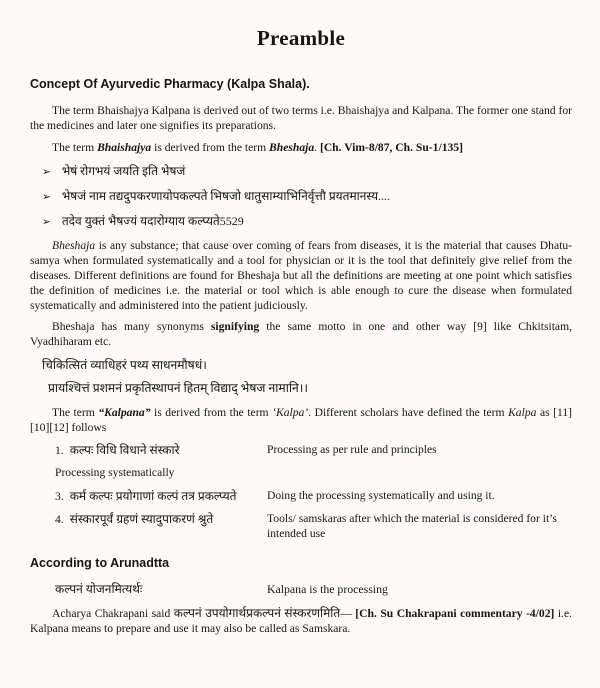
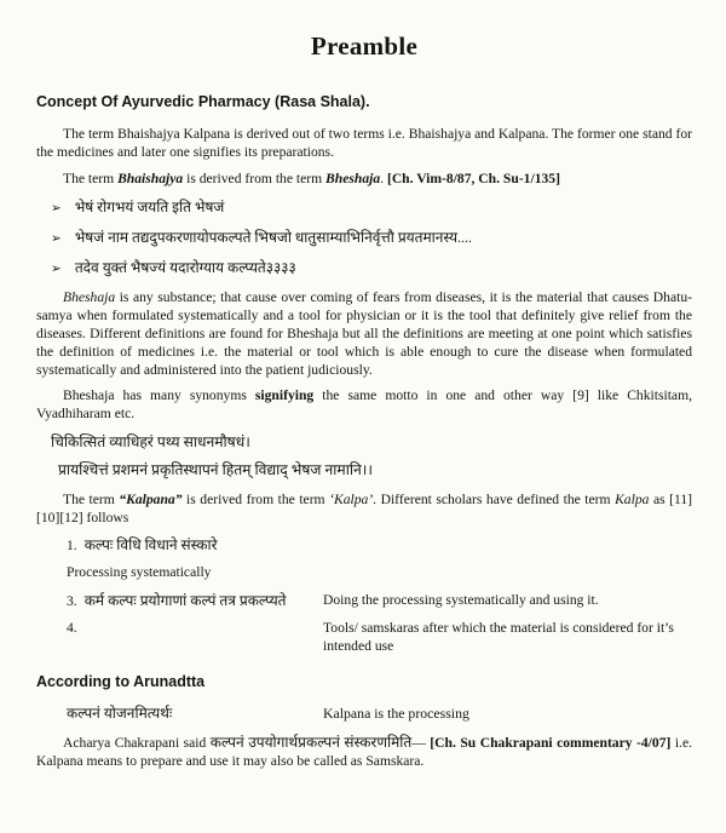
  Preamble
- Concept Of Ayurvedic Pharmacy (Kalpa Shala).
+ Concept Of Ayurvedic Pharmacy (Rasa Shala).
  The term Bhaishajya Kalpana is derived out of two terms i.e. Bhaishajya and Kalpana. The former one stand for the medicines and later one signifies its preparations.
  The term Bhaishajya is derived from the term Bheshaja. [Ch. Vim-8/87, Ch. Su-1/135]
  ➢
  भेषं रोगभयं जयति इति भेषजं
  ➢
  भेषजं नाम तद्यदुपकरणायोपकल्पते भिषजो धातुसाम्याभिनिर्वृत्तौ प्रयतमानस्य....
  ➢
- तदेव युक्तं भैषज्यं यदारोग्याय कल्प्यते5529
+ तदेव युक्तं भैषज्यं यदारोग्याय कल्प्यते३३३३
  Bheshaja is any substance; that cause over coming of fears from diseases, it is the material that causes Dhatu-samya when formulated systematically and a tool for physician or it is the tool that definitely give relief from the diseases. Different definitions are found for Bheshaja but all the definitions are meeting at one point which satisfies the definition of medicines i.e. the material or tool which is able enough to cure the disease when formulated systematically and administered into the patient judiciously.
  Bheshaja has many synonyms signifying the same motto in one and other way [9] like Chkitsitam, Vyadhiharam etc.
  चिकित्सितं व्याधिहरं पथ्य साधनमौषधं।
  प्रायश्चित्तं प्रशमनं प्रकृतिस्थापनं हितम् विद्याद् भेषज नामानि।।
  The term “Kalpana” is derived from the term ‘Kalpa’. Different scholars have defined the term Kalpa as [11][10][12] follows
  1.
  कल्पः विधि विधाने संस्कारे
- Processing as per rule and principles
  Processing systematically
  3.
  कर्म कल्पः प्रयोगाणां कल्पं तत्र प्रकल्प्यते
  Doing the processing systematically and using it.
  4.
- संस्कारपूर्वं ग्रहणं स्यादुपाकरणं श्रुते
  Tools/ samskaras after which the material is considered for it’s intended use
  According to Arunadtta
  कल्पनं योजनमित्यर्थः
  Kalpana is the processing
- Acharya Chakrapani said कल्पनं उपयोगार्थप्रकल्पनं संस्करणमिति— [Ch. Su Chakrapani commentary -4/02] i.e. Kalpana means to prepare and use it may also be called as Samskara.
+ Acharya Chakrapani said कल्पनं उपयोगार्थप्रकल्पनं संस्करणमिति— [Ch. Su Chakrapani commentary -4/07] i.e. Kalpana means to prepare and use it may also be called as Samskara.
